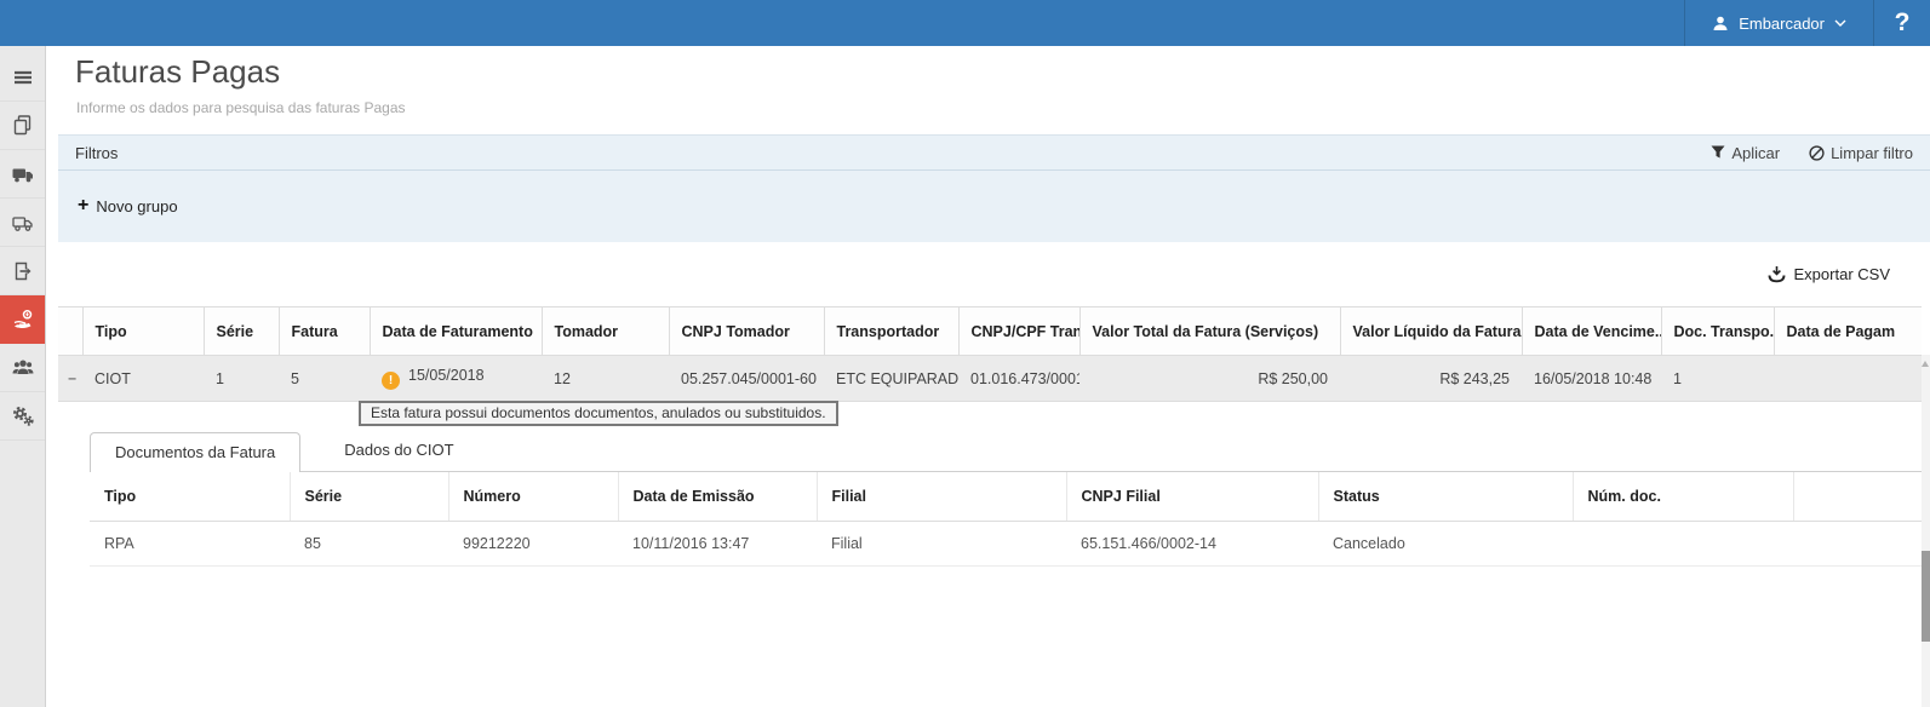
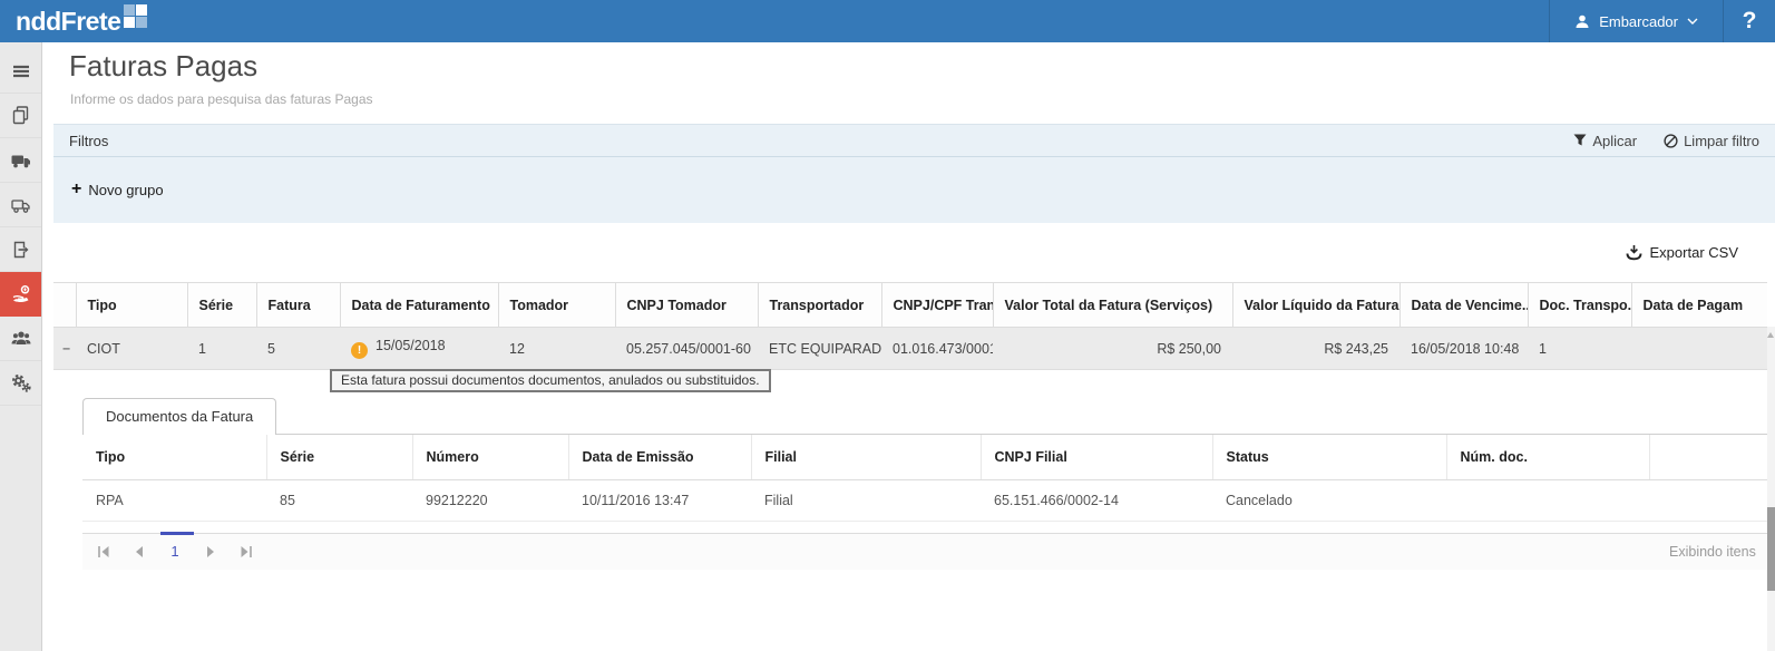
+ nddFrete
  Embarcador
  ?
  Faturas Pagas
  Informe os dados para pesquisa das faturas Pagas
  Filtros
  Aplicar
  Limpar filtro
  +
  Novo grupo
  Exportar CSV
  	Tipo	Série	Fatura	Data de Faturamento	Tomador	CNPJ Tomador	Transportador	CNPJ/CPF Tran	Valor Total da Fatura (Serviços)	Valor Líquido da Fatura	Data de Vencime.	Doc. Transpo.	Data de Pagam
  −	CIOT	1	5	! 15/05/2018	12	05.257.045/0001-60	ETC EQUIPARAD	01.016.473/000	R$ 250,00	R$ 243,25	16/05/2018 10:48	1
  Esta fatura possui documentos documentos, anulados ou substituidos.
  Documentos da Fatura
- Dados do CIOT
  Tipo	Série	Número	Data de Emissão	Filial	CNPJ Filial	Status	Núm. doc.
  RPA	85	99212220	10/11/2016 13:47	Filial	65.151.466/0002-14	Cancelado
+ 1
+ Exibindo itens
